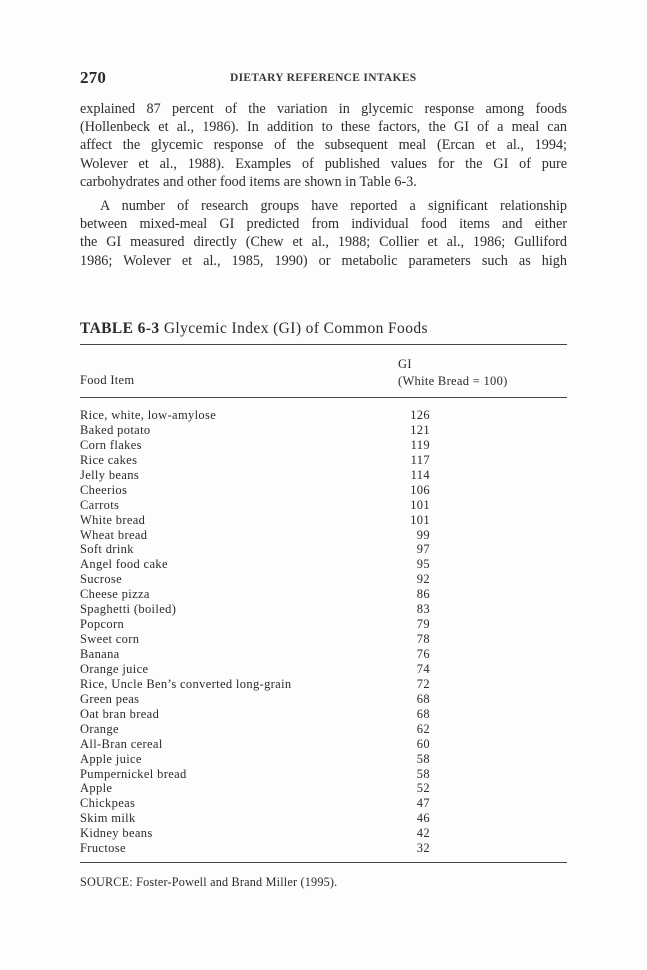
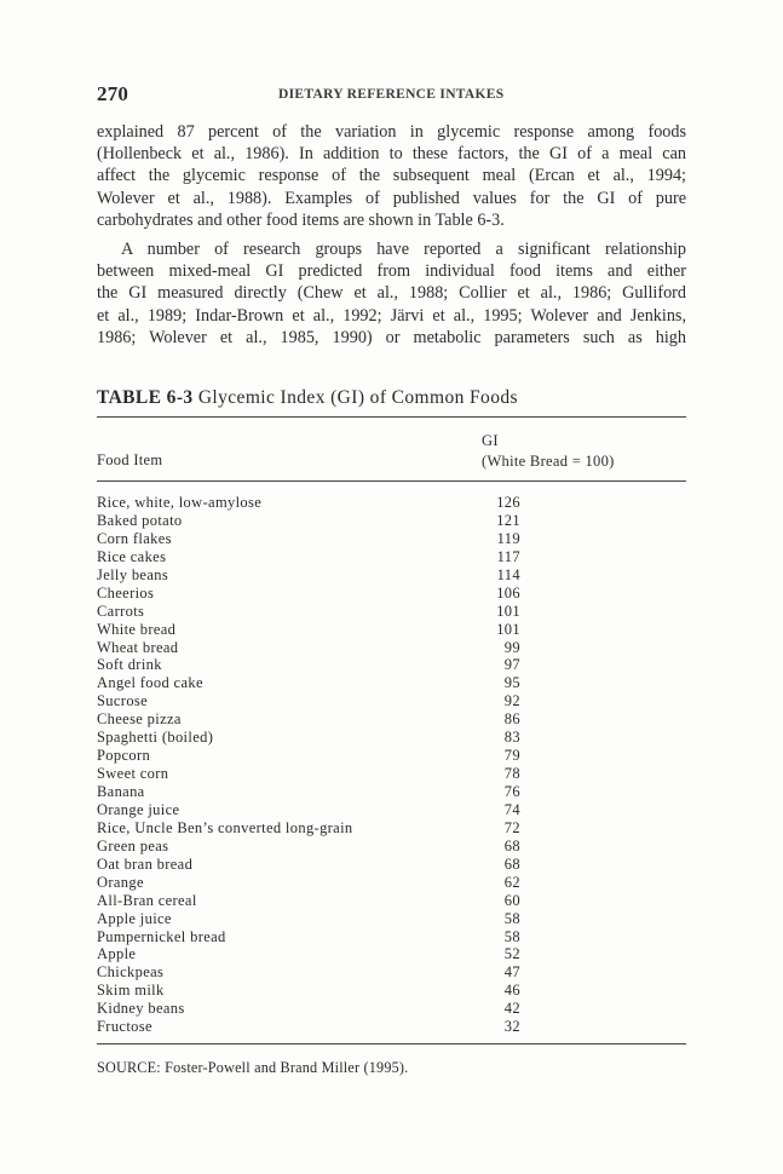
  270
  DIETARY REFERENCE INTAKES
  explained 87 percent of the variation in glycemic response among foods
  (Hollenbeck et al., 1986). In addition to these factors, the GI of a meal can
  affect the glycemic response of the subsequent meal (Ercan et al., 1994;
  Wolever et al., 1988). Examples of published values for the GI of pure
  carbohydrates and other food items are shown in Table 6-3.
  A number of research groups have reported a significant relationship
  between mixed-meal GI predicted from individual food items and either
  the GI measured directly (Chew et al., 1988; Collier et al., 1986; Gulliford
+ et al., 1989; Indar-Brown et al., 1992; Järvi et al., 1995; Wolever and Jenkins,
  1986; Wolever et al., 1985, 1990) or metabolic parameters such as high
  TABLE 6-3 Glycemic Index (GI) of Common Foods
  Food Item
  GI
  (White Bread = 100)
  Rice, white, low-amylose
  126
  Baked potato
  121
  Corn flakes
  119
  Rice cakes
  117
  Jelly beans
  114
  Cheerios
  106
  Carrots
  101
  White bread
  101
  Wheat bread
  99
  Soft drink
  97
  Angel food cake
  95
  Sucrose
  92
  Cheese pizza
  86
  Spaghetti (boiled)
  83
  Popcorn
  79
  Sweet corn
  78
  Banana
  76
  Orange juice
  74
  Rice, Uncle Ben’s converted long-grain
  72
  Green peas
  68
  Oat bran bread
  68
  Orange
  62
  All-Bran cereal
  60
  Apple juice
  58
  Pumpernickel bread
  58
  Apple
  52
  Chickpeas
  47
  Skim milk
  46
  Kidney beans
  42
  Fructose
  32
  SOURCE: Foster-Powell and Brand Miller (1995).
